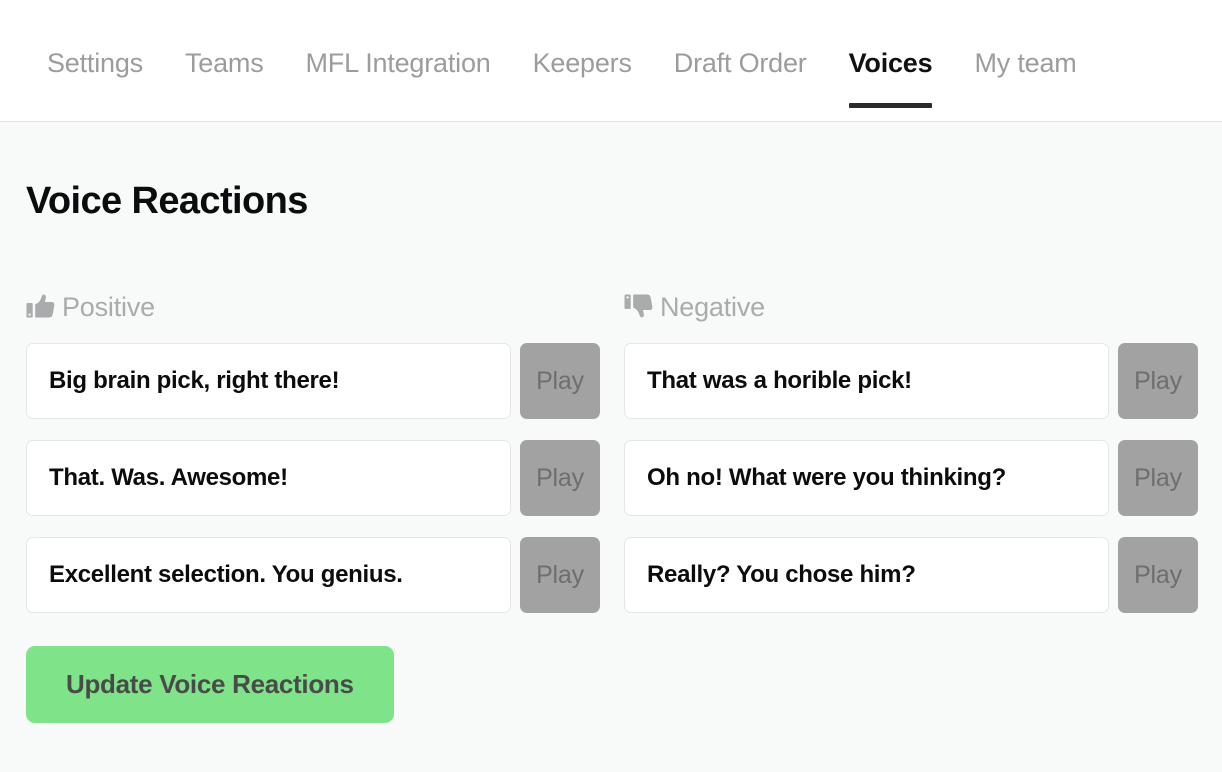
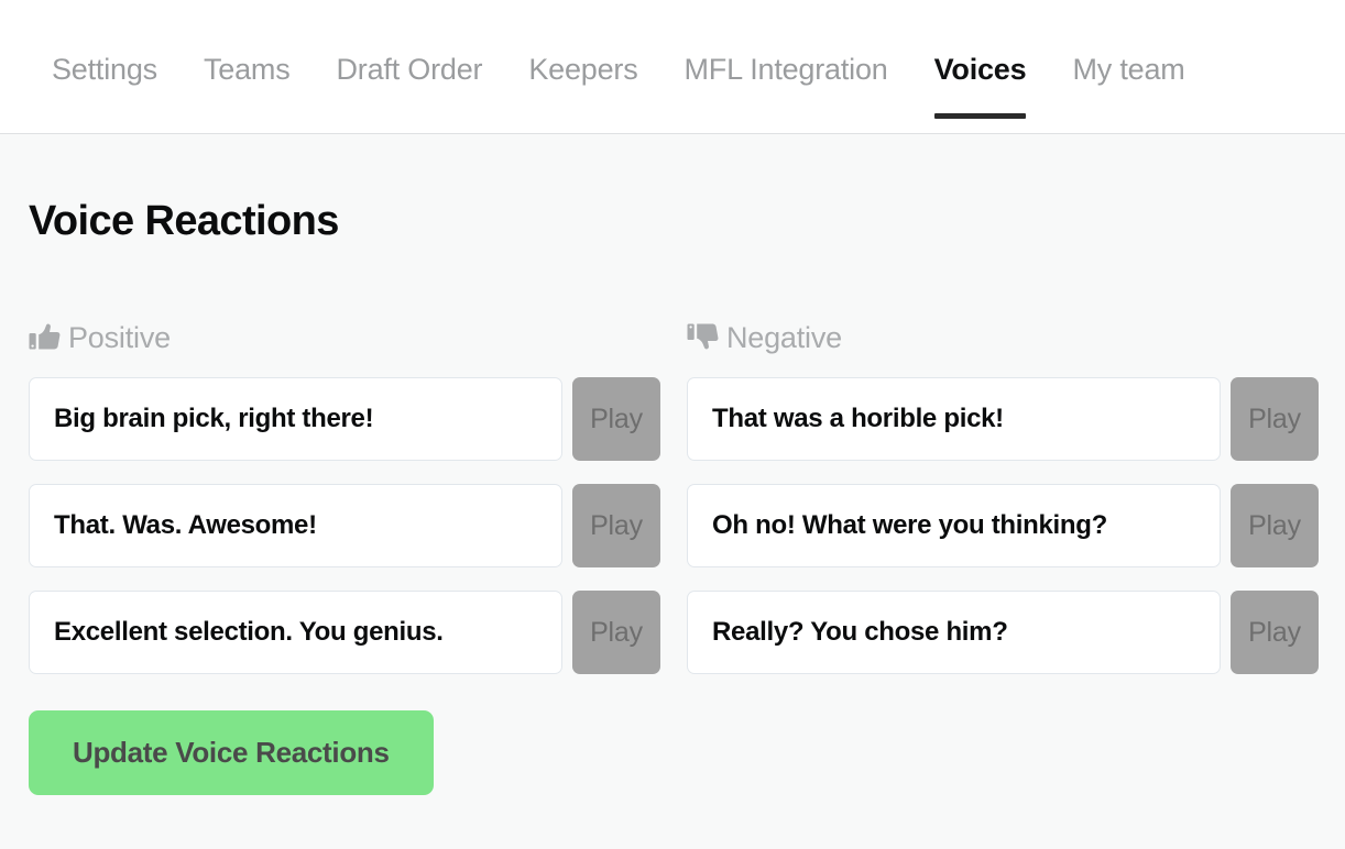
  Settings
  Teams
- MFL Integration
+ Draft Order
  Keepers
- Draft Order
+ MFL Integration
  Voices
  My team
  Voice Reactions
  Positive
  Big brain pick, right there!
  Play
  That. Was. Awesome!
  Play
  Excellent selection. You genius.
  Play
  Update Voice Reactions
  Negative
  That was a horible pick!
  Play
  Oh no! What were you thinking?
  Play
  Really? You chose him?
  Play
